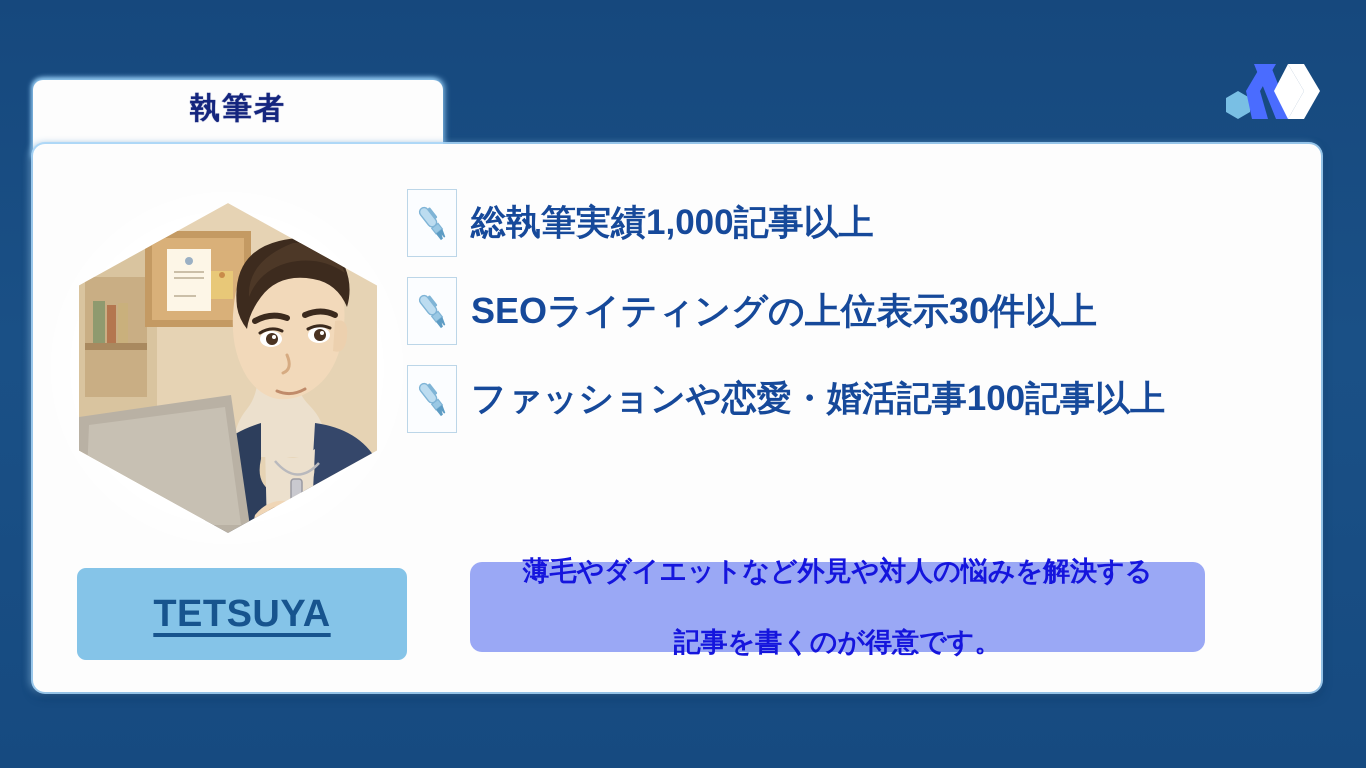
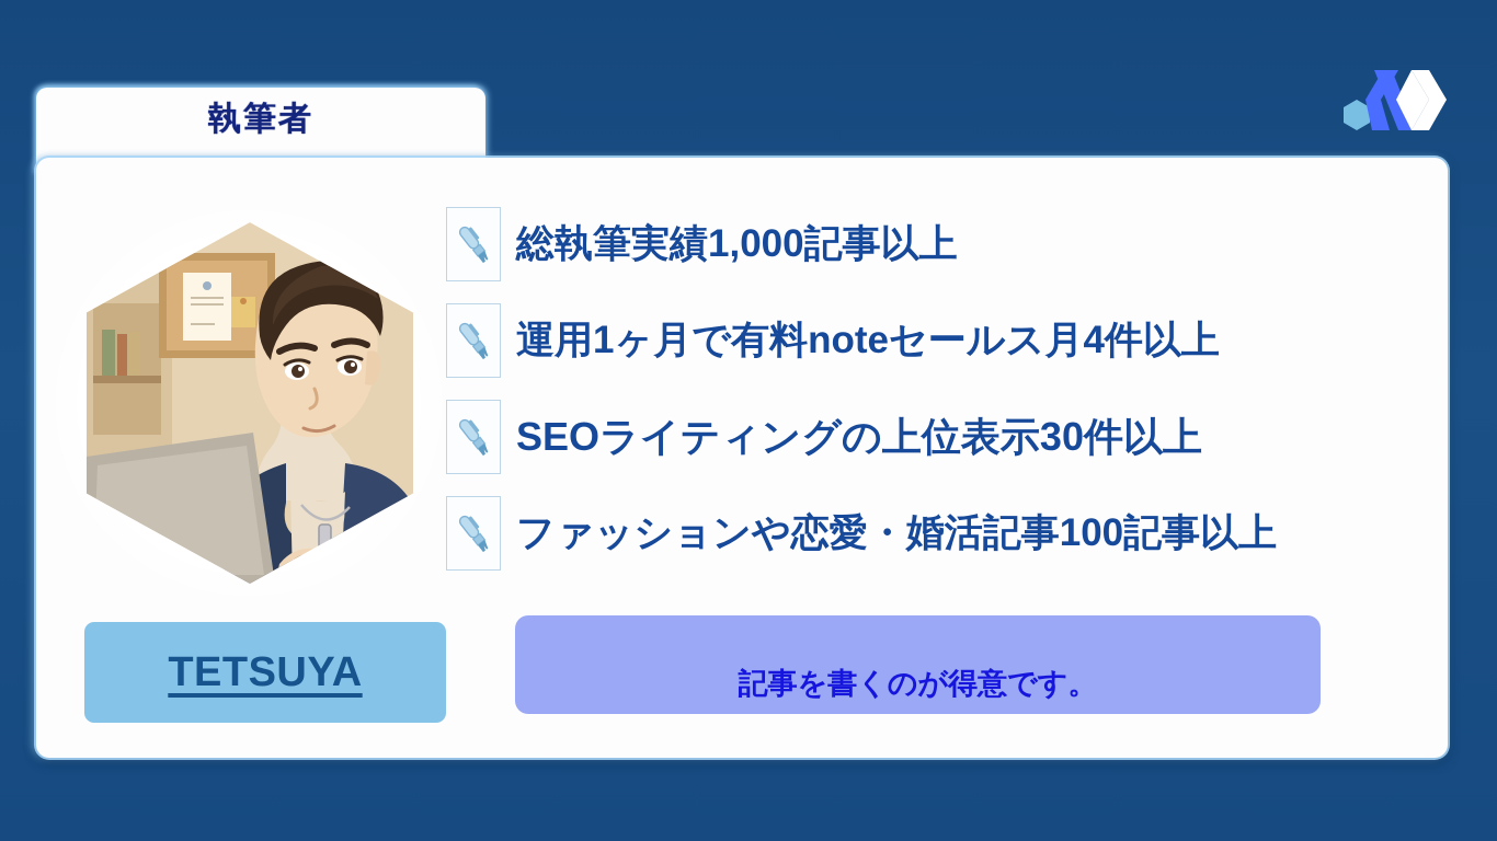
  執筆者
  TETSUYA
  総執筆実績1,000記事以上
+ 運用1ヶ月で有料noteセールス月4件以上
  SEOライティングの上位表示30件以上
  ファッションや恋愛・婚活記事100記事以上
- 薄毛やダイエットなど外見や対人の悩みを解決する
  記事を書くのが得意です。
